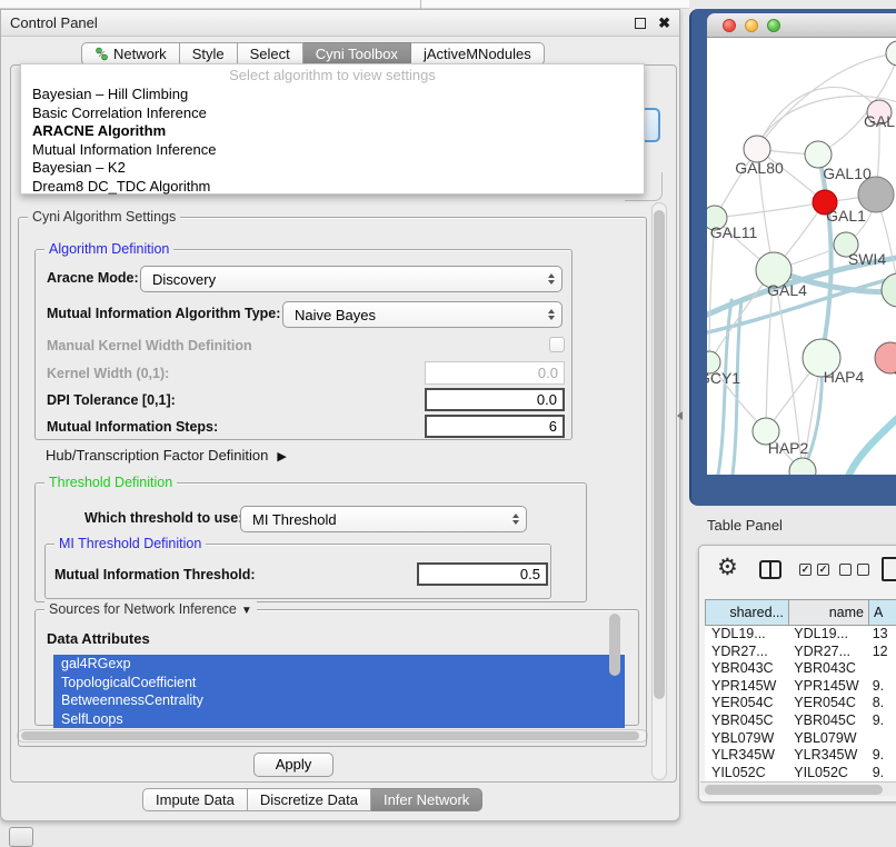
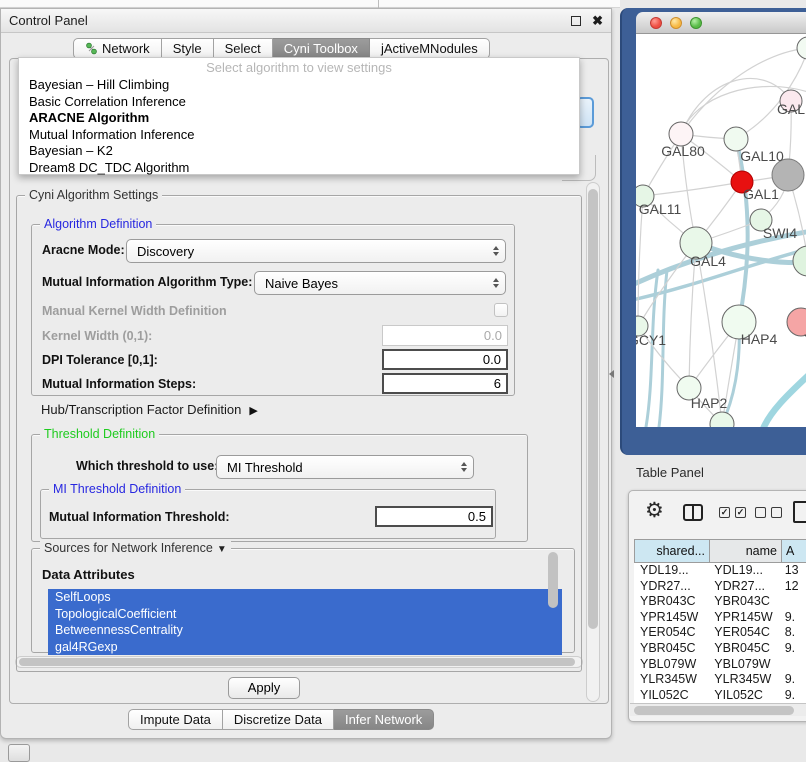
  Control Panel
  ✖
  Network
  Style
  Select
  Cyni Toolbox
  jActiveMNodules
  Select algorithm to view settings
  Bayesian – Hill Climbing
  Basic Correlation Inference
  ARACNE Algorithm
  Mutual Information Inference
  Bayesian – K2
  Dream8 DC_TDC Algorithm
  Cyni Algorithm Settings
  Algorithm Definition
  Aracne Mode:
  Discovery
  Mutual Information Algorithm Type:
  Naive Bayes
  Manual Kernel Width Definition
  Kernel Width (0,1):
  0.0
  DPI Tolerance [0,1]:
  0.0
  Mutual Information Steps:
  6
  Hub/Transcription Factor Definition ▶
  Threshold Definition
  Which threshold to use
  MI Threshold
  MI Threshold Definition
  Mutual Information Threshold:
  0.5
  Sources for Network Inference ▼
  Data Attributes
- gal4RGexp
+ SelfLoops
  TopologicalCoefficient
  BetweennessCentrality
- SelfLoops
+ gal4RGexp
  Apply
  Impute Data
  Discretize Data
  Infer Network
  GAL
  GAL80
  GAL10
  GAL1
  GAL11
  SWI4
  GAL4
  CY1
  HAP4
  HAP2
  Table Panel
  ⚙
  ✓
  ✓
  shared...
  name
  A
  YDL19...
  YDL19...
  13
  YDR27...
  YDR27...
  12
  YBR043C
  YBR043C
  YPR145W
  YPR145W
  9.
  YER054C
  YER054C
  8.
  YBR045C
  YBR045C
  9.
  YBL079W
  YBL079W
  YLR345W
  YLR345W
  9.
  YIL052C
  YIL052C
  9.
